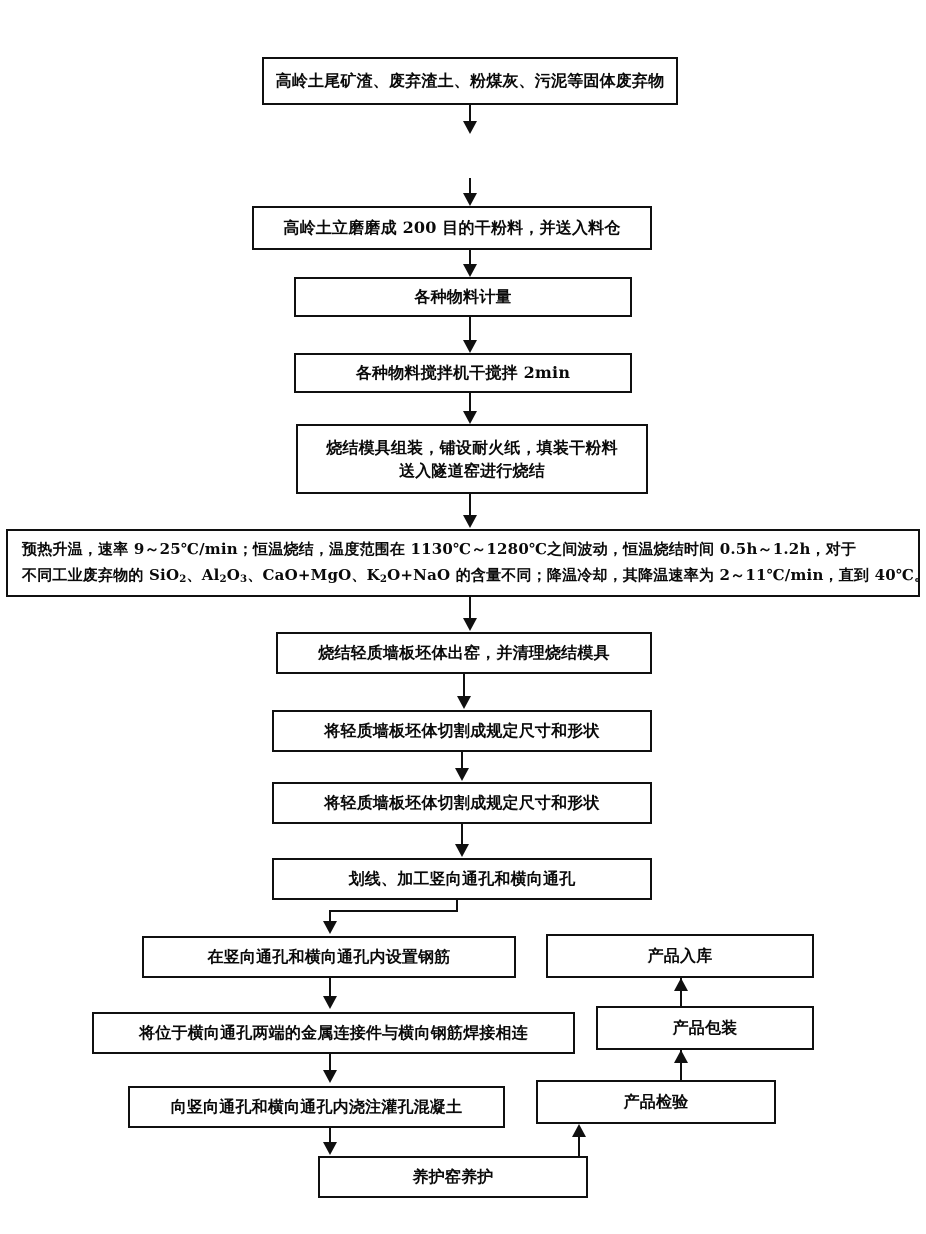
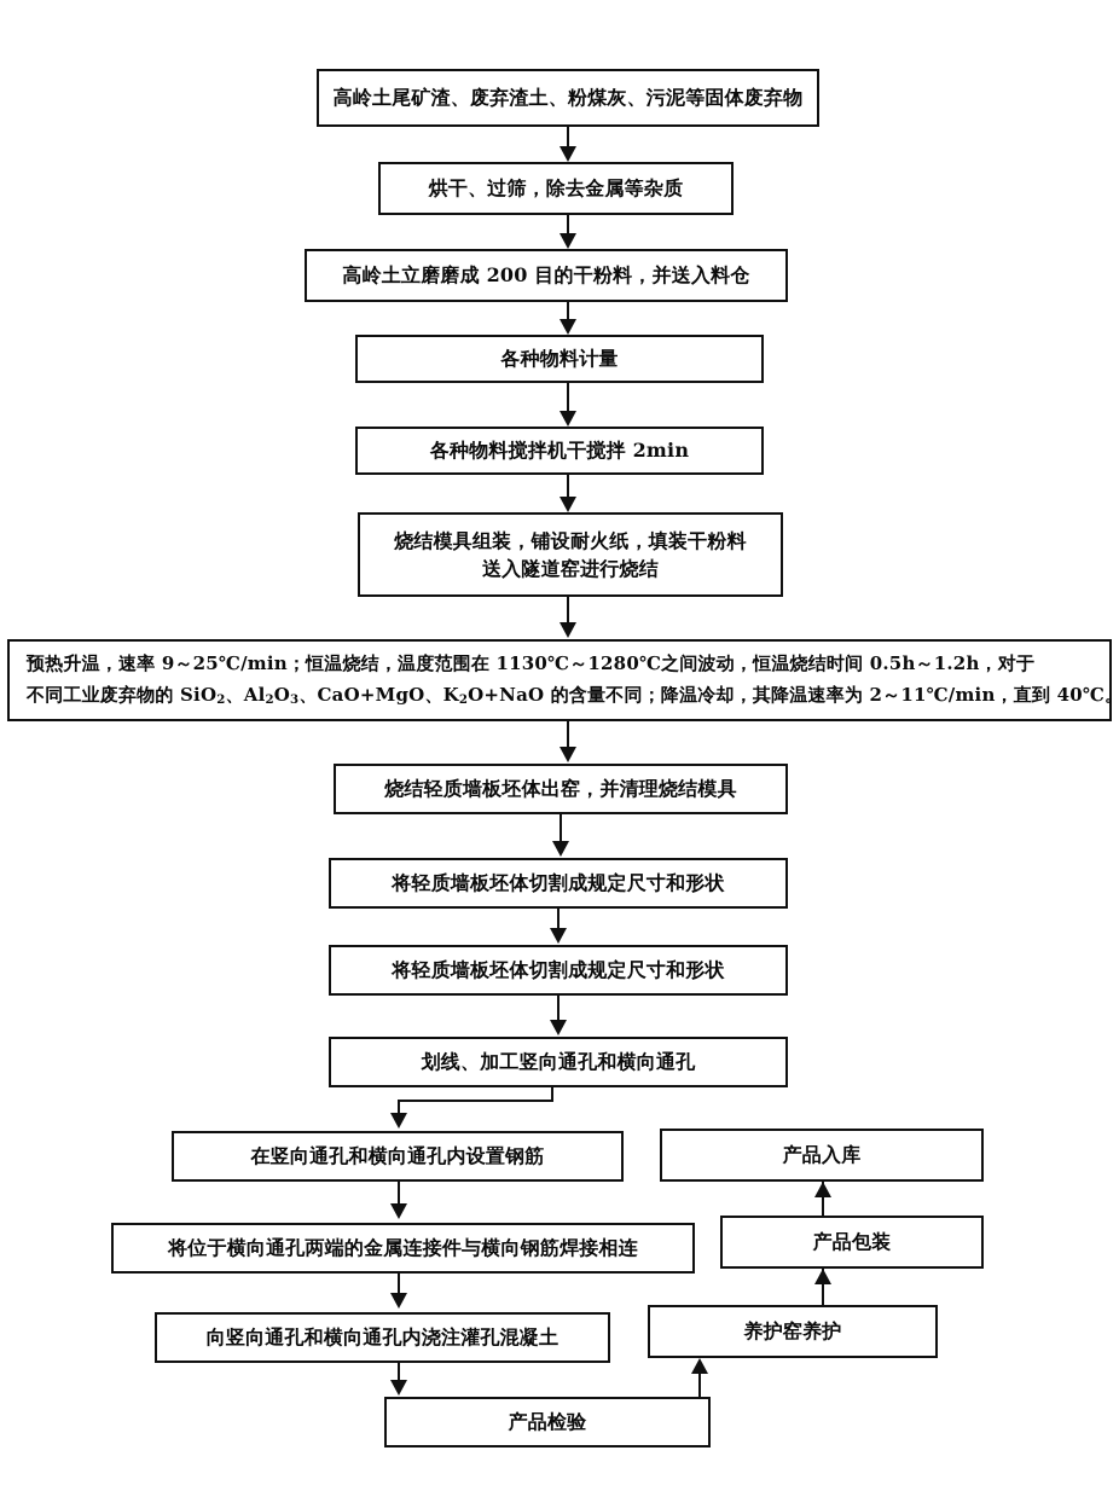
  高岭土尾矿渣、废弃渣土、粉煤灰、污泥等固体废弃物
+ 烘干、过筛，除去金属等杂质
  高岭土立磨磨成 200 目的干粉料，并送入料仓
  各种物料计量
  各种物料搅拌机干搅拌 2min
  烧结模具组装，铺设耐火纸，填装干粉料
  送入隧道窑进行烧结
  预热升温，速率 9～25℃/min；恒温烧结，温度范围在 1130℃～1280℃之间波动，恒温烧结时间 0.5h～1.2h，对于
  不同工业废弃物的 SiO2、Al2O3、CaO+MgO、K2O+NaO 的含量不同；降温冷却，其降温速率为 2～11℃/min，直到 40℃。
  烧结轻质墙板坯体出窑，并清理烧结模具
  将轻质墙板坯体切割成规定尺寸和形状
  将轻质墙板坯体切割成规定尺寸和形状
  划线、加工竖向通孔和横向通孔
  在竖向通孔和横向通孔内设置钢筋
  将位于横向通孔两端的金属连接件与横向钢筋焊接相连
  向竖向通孔和横向通孔内浇注灌孔混凝土
- 养护窑养护
+ 产品检验
  产品入库
  产品包装
- 产品检验
+ 养护窑养护
